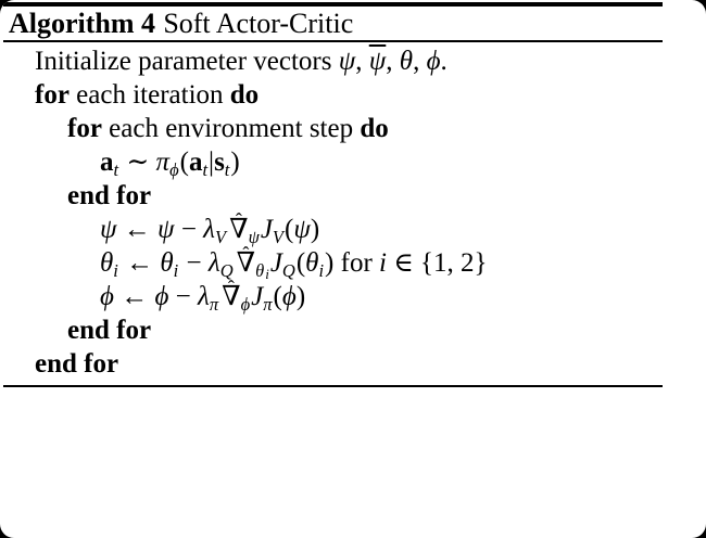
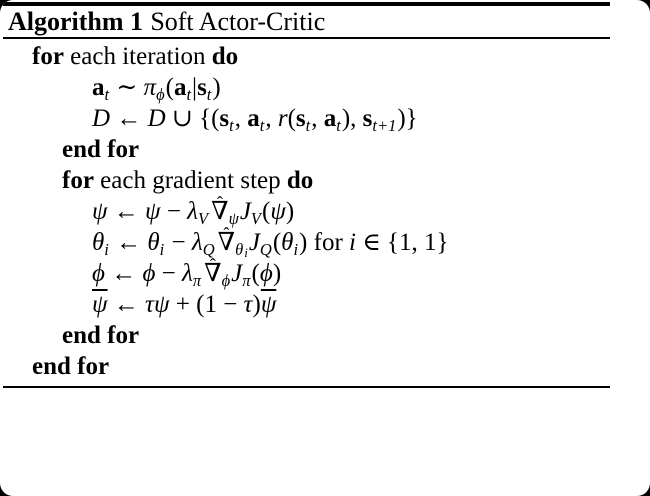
- Algorithm 4 Soft Actor-Critic
+ Algorithm 1 Soft Actor-Critic
- Initialize parameter vectors ψ, ψ, θ, ϕ.
  for each iteration do
- for each environment step do
  at ∼ πϕ(at|st)
+ D ← D ∪ {(st, at, r(st, at), st+1)}
  end for
+ for each gradient step do
  ψ ← ψ − λV ∇
  ˆ
  ψJV(ψ)
  θi ← θi − λQ ∇
  ˆ
- θiJQ(θi) for i ∈ {1, 2}
+ θiJQ(θi) for i ∈ {1, 1}
  ϕ ← ϕ − λπ ∇
  ˆ
  ϕJπ(ϕ)
+ ψ ← τψ + (1 − τ)ψ
  end for
  end for
